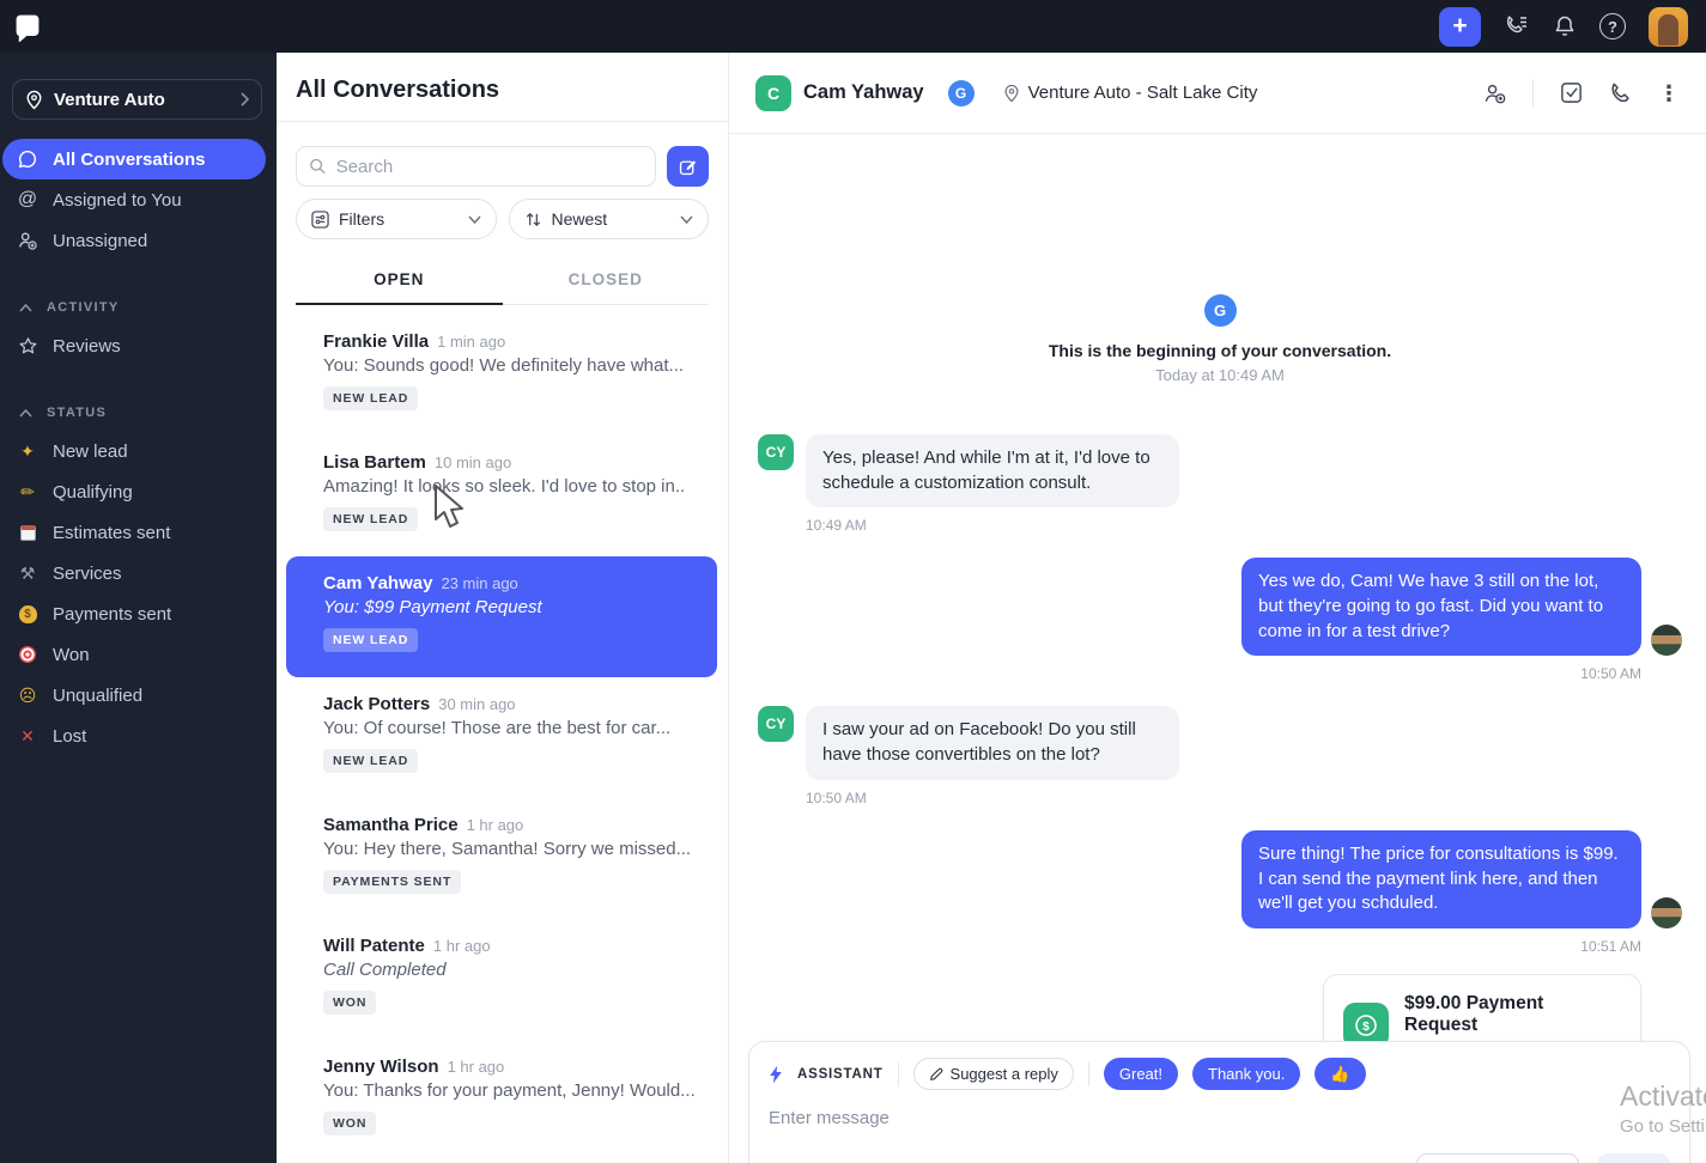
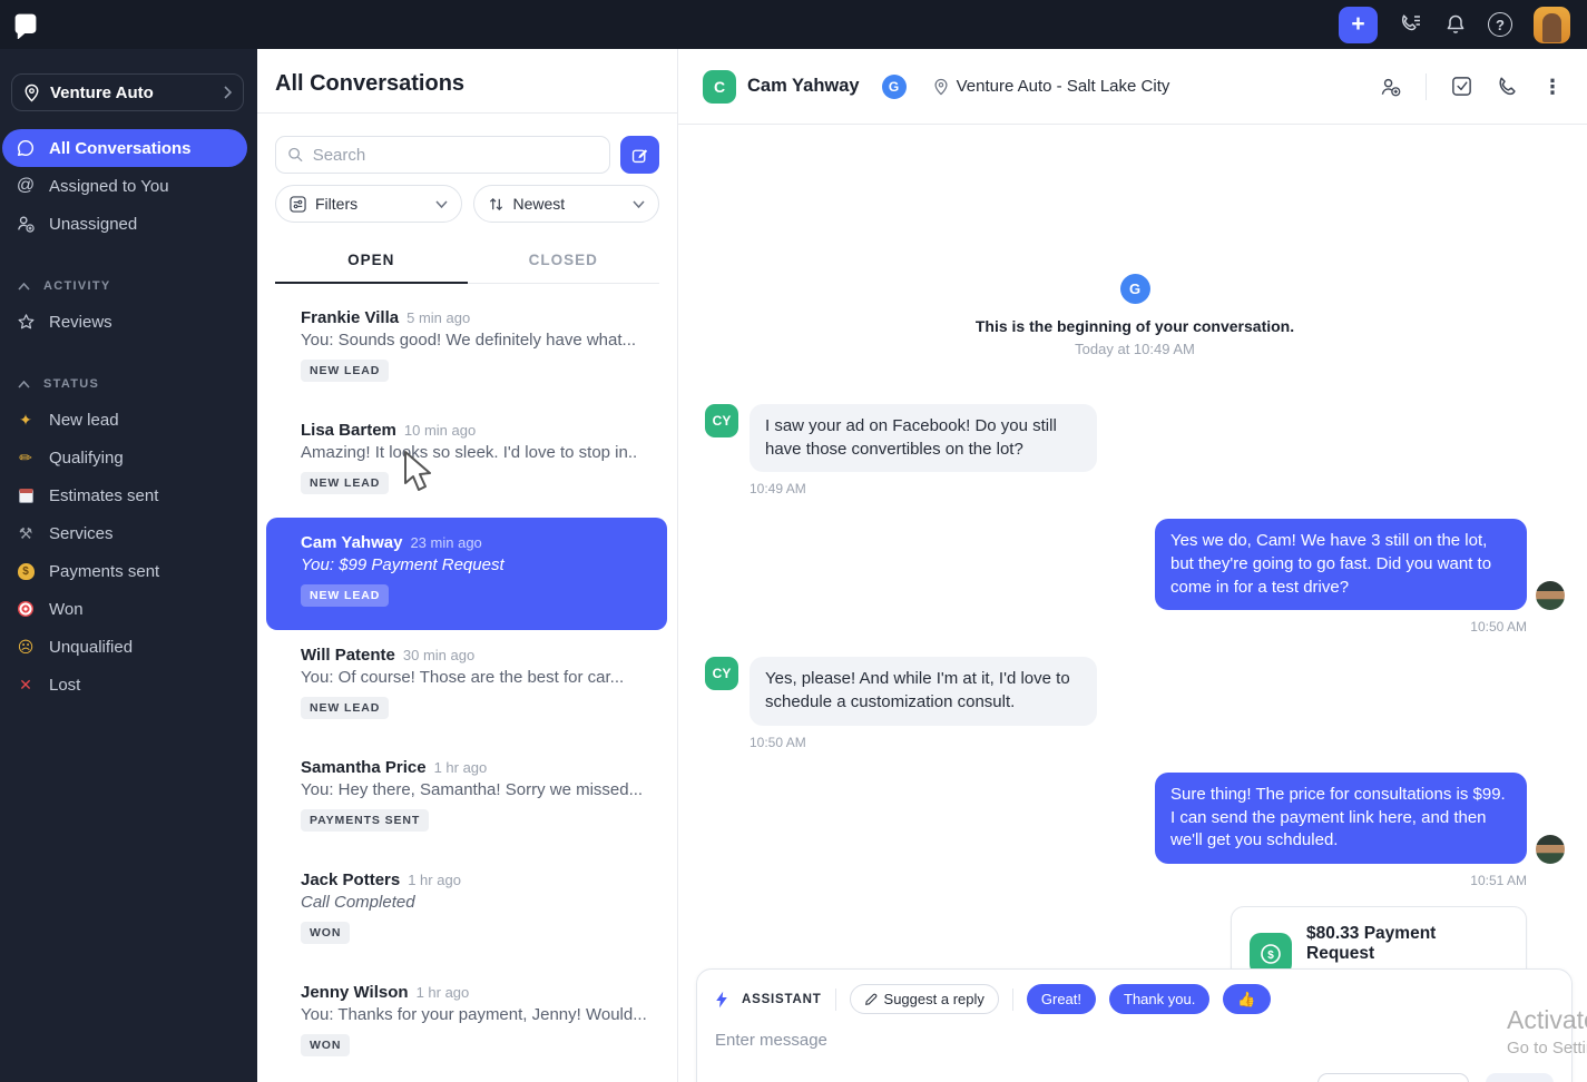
  +
  ?
  Venture Auto
  All Conversations
  @
  Assigned to You
  Unassigned
  ACTIVITY
  Reviews
  STATUS
  ✦
  New lead
  ✏
  Qualifying
  Estimates sent
  ⚒
  Services
  $
  Payments sent
  Won
  ☹
  Unqualified
  ✕
  Lost
  All Conversations
  Search
  Filters
  Newest
  OPEN
  CLOSED
  Frankie Villa
- 1 min ago
+ 5 min ago
  You: Sounds good! We definitely have what...
  NEW LEAD
  Lisa Bartem
  10 min ago
  Amazing! It loks so sleek. I'd love to stop in..
  NEW LEAD
  Cam Yahway
  23 min ago
  You: $99 Payment Request
  NEW LEAD
- Jack Potters
+ Will Patente
  30 min ago
  You: Of course! Those are the best for car...
  NEW LEAD
  Samantha Price
  1 hr ago
  You: Hey there, Samantha! Sorry we missed...
  PAYMENTS SENT
- Will Patente
+ Jack Potters
  1 hr ago
  Call Completed
  WON
  Jenny Wilson
  1 hr ago
  You: Thanks for your payment, Jenny! Would...
  WON
  C
  Cam Yahway
  G
  Venture Auto - Salt Lake City
  ⋮
  G
  This is the beginning of your conversation.
  Today at 10:49 AM
  CY
- Yes, please! And while I'm at it, I'd love to schedule a customization consult.
+ I saw your ad on Facebook! Do you still have those convertibles on the lot?
  10:49 AM
  Yes we do, Cam! We have 3 still on the lot, but they're going to go fast. Did you want to come in for a test drive?
  10:50 AM
  CY
- I saw your ad on Facebook! Do you still have those convertibles on the lot?
+ Yes, please! And while I'm at it, I'd love to schedule a customization consult.
  10:50 AM
  Sure thing! The price for consultations is $99. I can send the payment link here, and then we'll get you schduled.
  10:51 AM
  $
- $99.00 Payment Request
+ $80.33 Payment Request
  ASSISTANT
  Suggest a reply
  Great!
  Thank you.
  👍
  Enter message
  Activat
  Go to Setti
